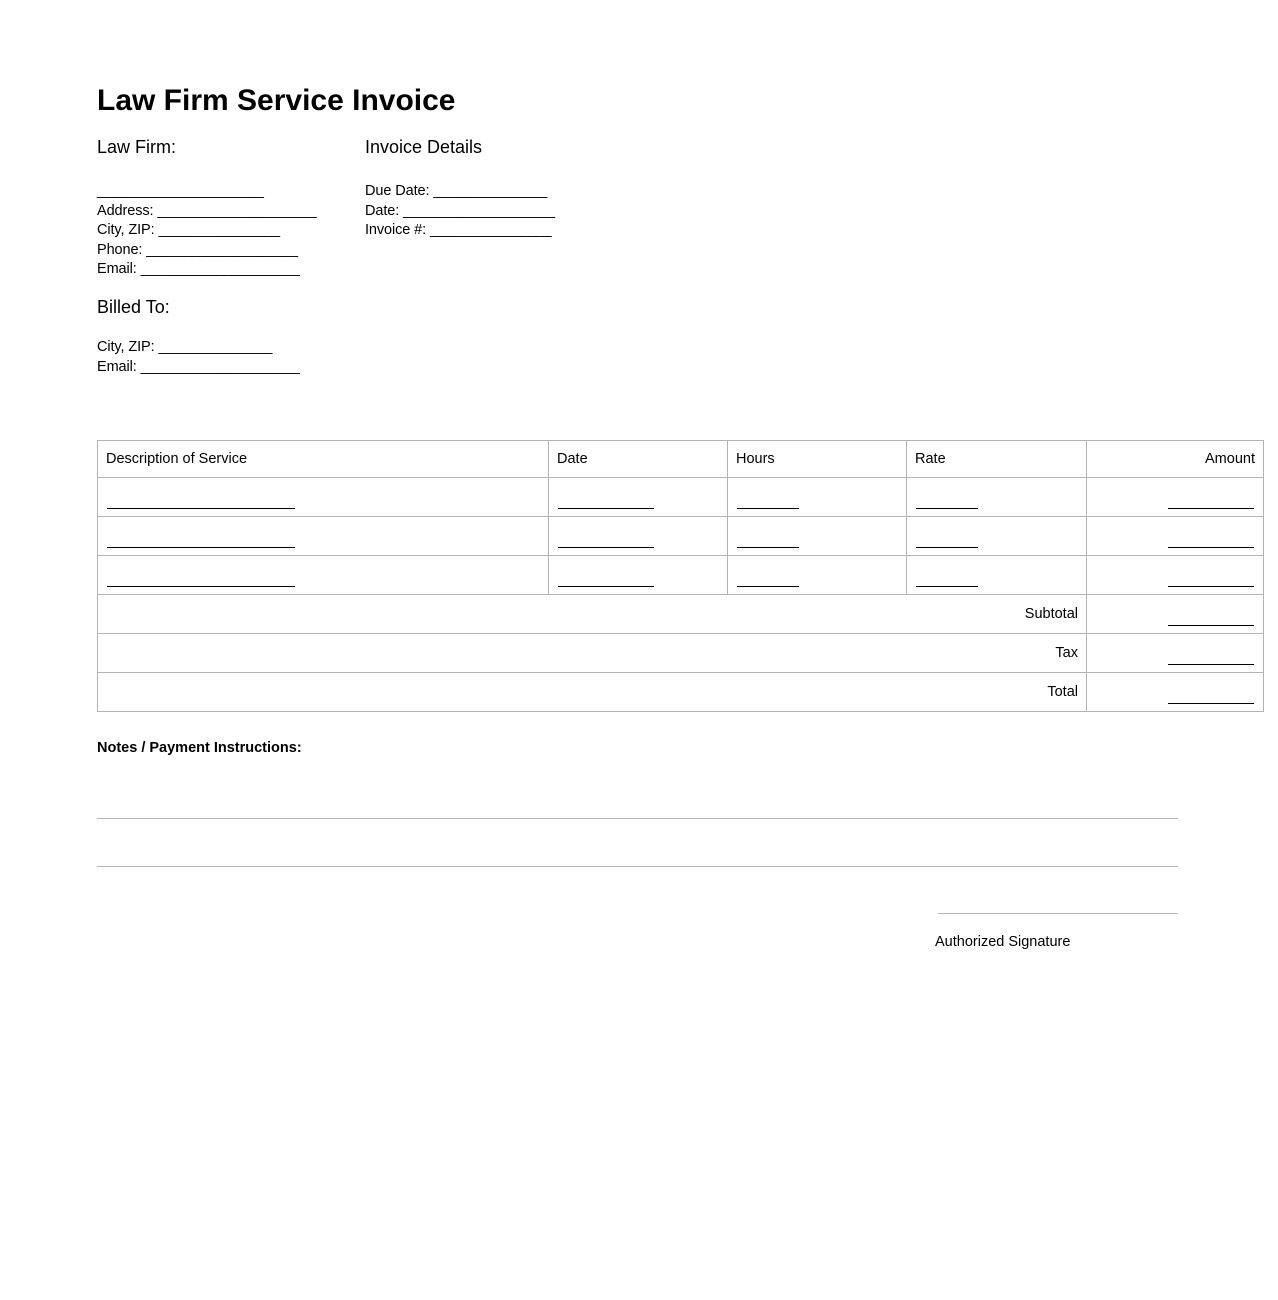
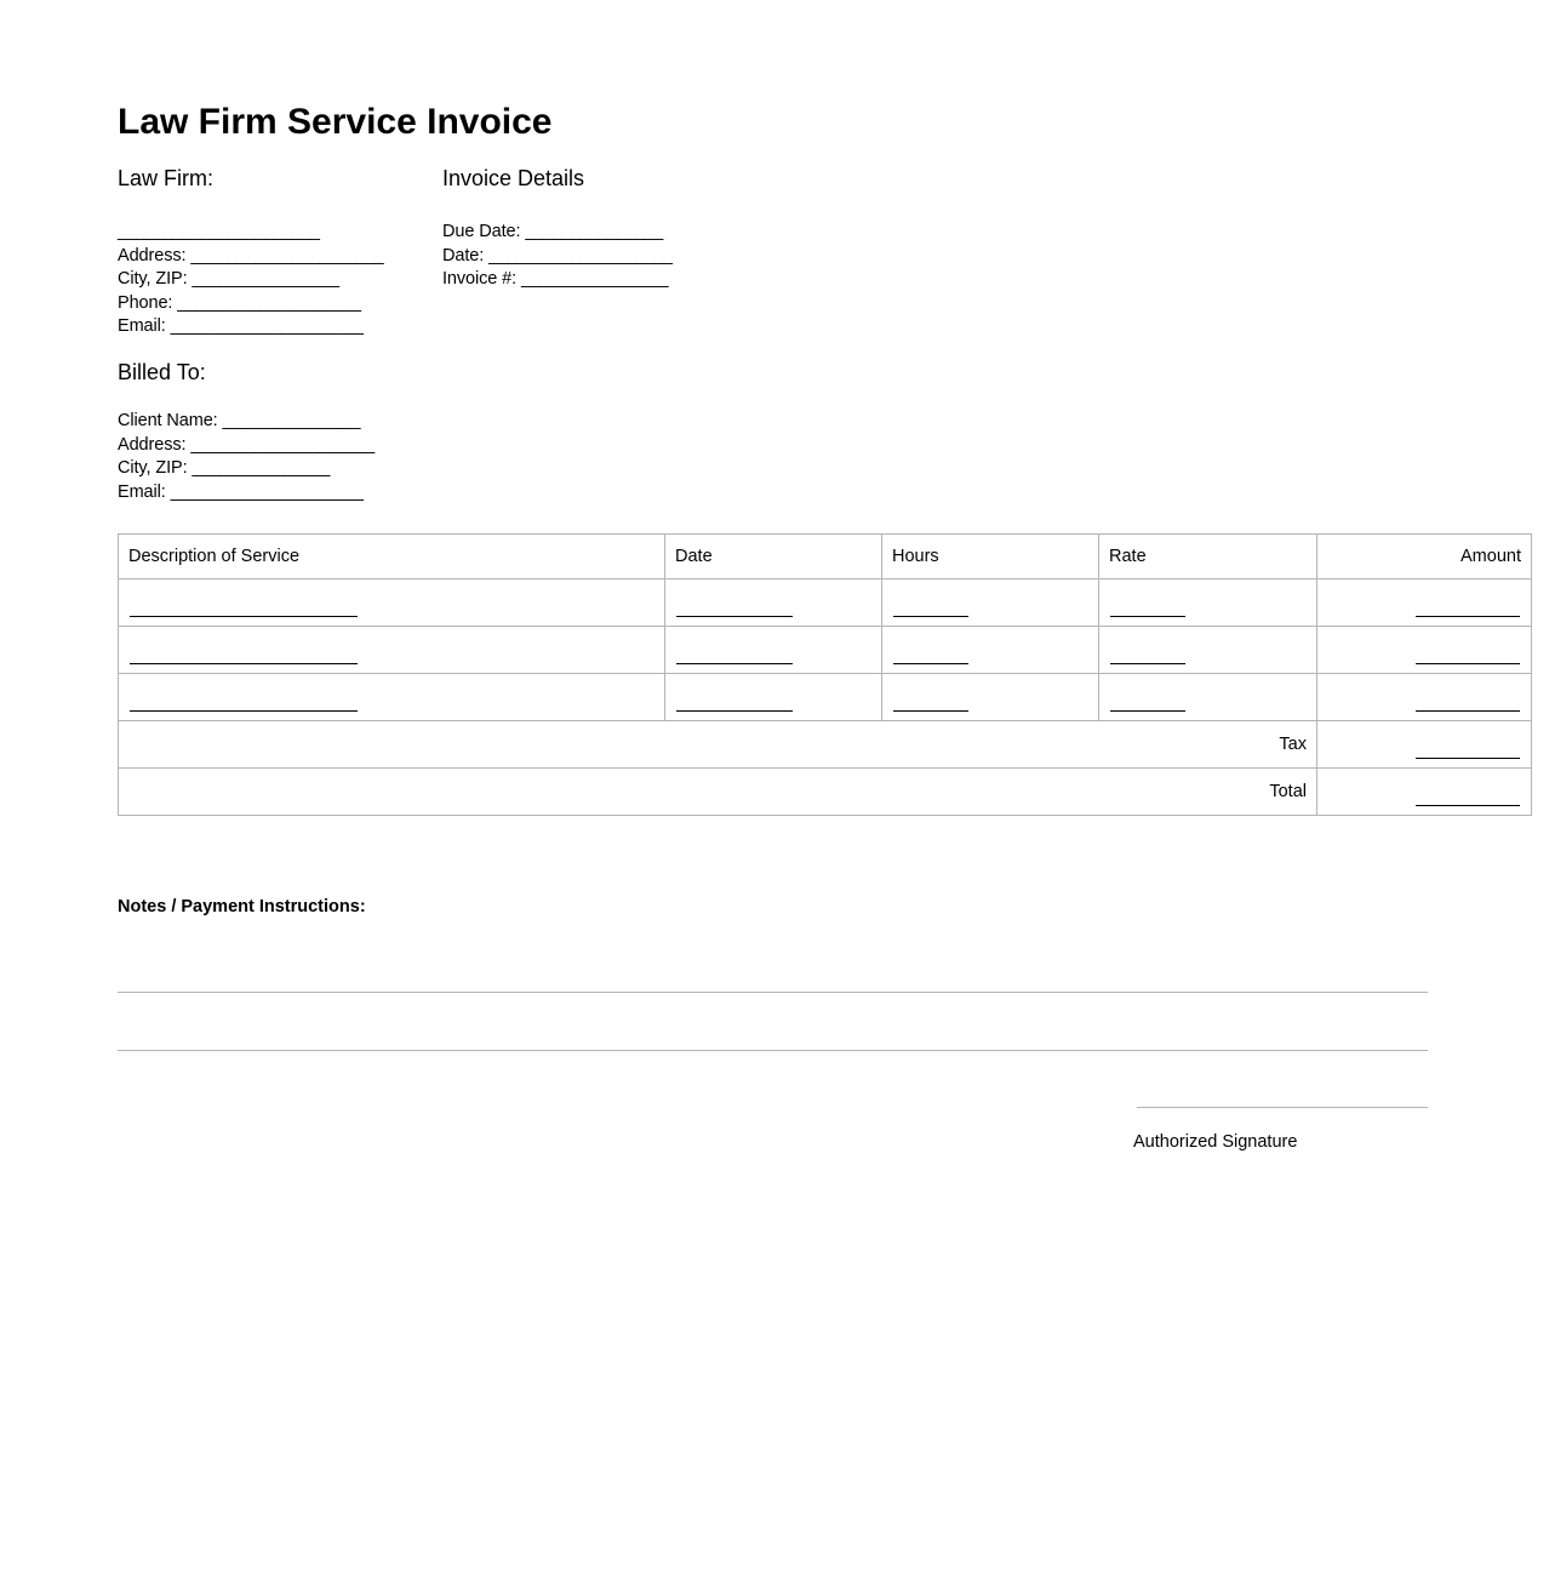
  Law Firm Service Invoice
  Law Firm:
  ______________________
  Address: _____________________
  City, ZIP: ________________
  Phone: ____________________
  Email: _____________________
  Invoice Details
  Due Date: _______________
  Date: ____________________
  Invoice #: ________________
  Billed To:
+ Client Name: _______________
+ Address: ____________________
  City, ZIP: _______________
  Email: _____________________
  Description of Service	Date	Hours	Rate	Amount
- Subtotal
  Tax
  Total
  Notes / Payment Instructions:
  Authorized Signature
